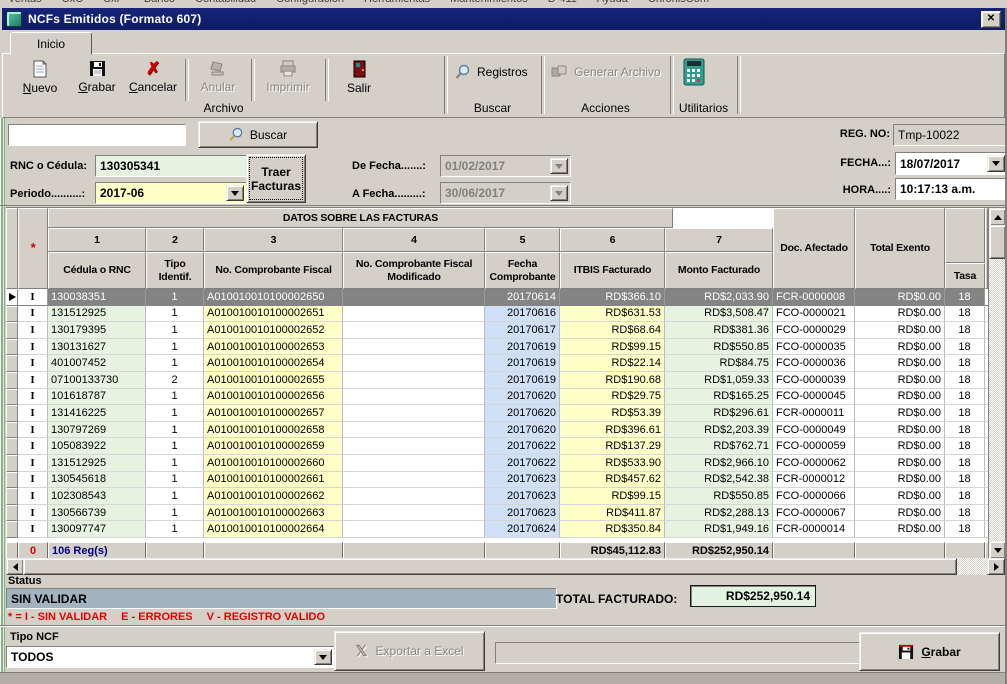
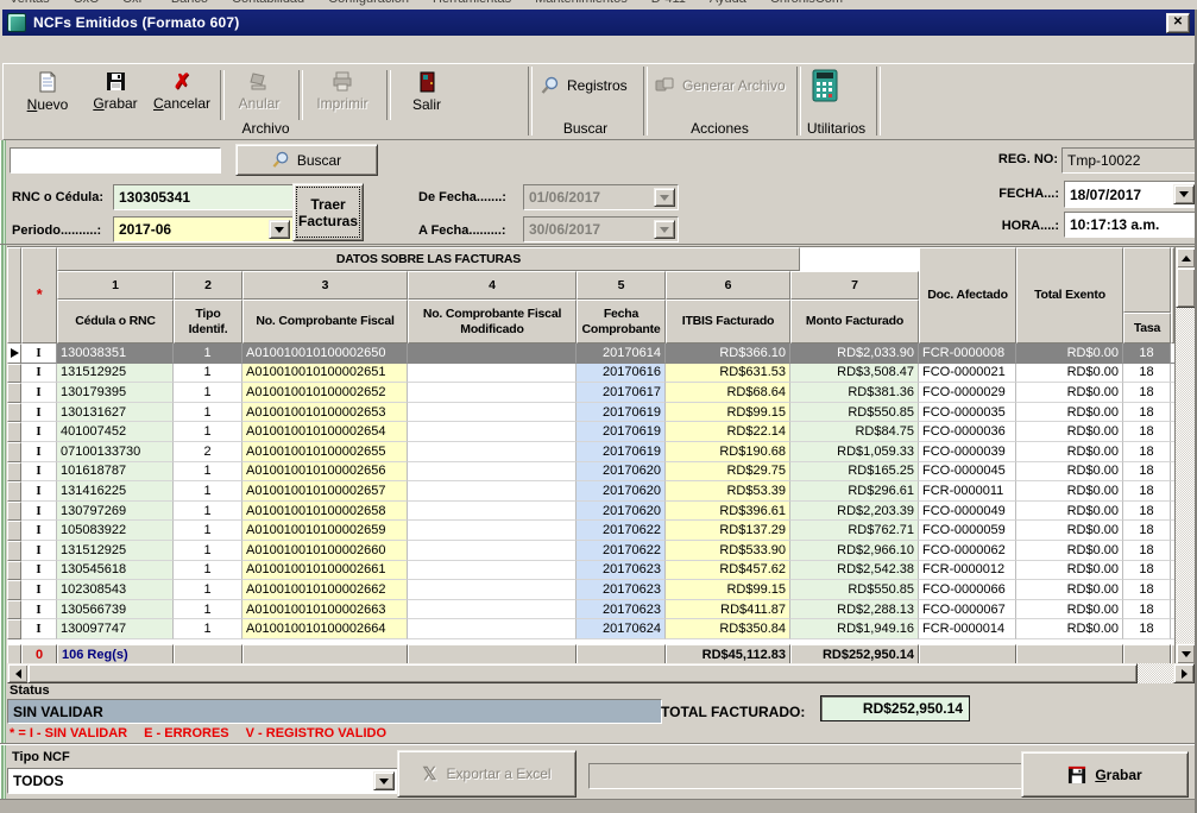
  NCFs Emitidos (Formato 607)
  ✕
- Inicio
  Nuevo
  Grabar
  ✗
  Cancelar
  Anular
  Imprimir
  Salir
  Registros
  Generar Archivo
  Archivo
  Buscar
  Acciones
  Utilitarios
  Buscar
  REG. NO:
  Tmp-10022
  RNC o Cédula:
  130305341
  Periodo..........:
  2017-06
  Traer
  Facturas
  De Fecha.......:
- 01/02/2017
+ 01/06/2017
  A Fecha.........:
  30/06/2017
  FECHA...:
  18/07/2017
  HORA....:
  10:17:13 a.m.
  *
  DATOS SOBRE LAS FACTURAS
  1
  Cédula o RNC
  2
  Tipo Identif.
  3
  No. Comprobante Fiscal
  4
  No. Comprobante Fiscal Modificado
  5
  Fecha Comprobante
  6
  ITBIS Facturado
  7
  Monto Facturado
  Doc. Afectado
  Total Exento
  Tasa
  I
  130038351
  1
  A010010010100002650
  20170614
  RD$366.10
  RD$2,033.90
  FCR-0000008
  RD$0.00
  18
  I
  131512925
  1
  A010010010100002651
  20170616
  RD$631.53
  RD$3,508.47
  FCO-0000021
  RD$0.00
  18
  I
  130179395
  1
  A010010010100002652
  20170617
  RD$68.64
  RD$381.36
  FCO-0000029
  RD$0.00
  18
  I
  130131627
  1
  A010010010100002653
  20170619
  RD$99.15
  RD$550.85
  FCO-0000035
  RD$0.00
  18
  I
  401007452
  1
  A010010010100002654
  20170619
  RD$22.14
  RD$84.75
  FCO-0000036
  RD$0.00
  18
  I
  07100133730
  2
  A010010010100002655
  20170619
  RD$190.68
  RD$1,059.33
  FCO-0000039
  RD$0.00
  18
  I
  101618787
  1
  A010010010100002656
  20170620
  RD$29.75
  RD$165.25
  FCO-0000045
  RD$0.00
  18
  I
  131416225
  1
  A010010010100002657
  20170620
  RD$53.39
  RD$296.61
  FCR-0000011
  RD$0.00
  18
  I
  130797269
  1
  A010010010100002658
  20170620
  RD$396.61
  RD$2,203.39
  FCO-0000049
  RD$0.00
  18
  I
  105083922
  1
  A010010010100002659
  20170622
  RD$137.29
  RD$762.71
  FCO-0000059
  RD$0.00
  18
  I
  131512925
  1
  A010010010100002660
  20170622
  RD$533.90
  RD$2,966.10
  FCO-0000062
  RD$0.00
  18
  I
  130545618
  1
  A010010010100002661
  20170623
  RD$457.62
  RD$2,542.38
  FCR-0000012
  RD$0.00
  18
  I
  102308543
  1
  A010010010100002662
  20170623
  RD$99.15
  RD$550.85
  FCO-0000066
  RD$0.00
  18
  I
  130566739
  1
  A010010010100002663
  20170623
  RD$411.87
  RD$2,288.13
  FCO-0000067
  RD$0.00
  18
  I
  130097747
  1
  A010010010100002664
  20170624
  RD$350.84
  RD$1,949.16
  FCR-0000014
  RD$0.00
  18
  0
  106 Reg(s)
  RD$45,112.83
  RD$252,950.14
  Status
  SIN VALIDAR
  TOTAL FACTURADO:
  RD$252,950.14
  * = I - SIN VALIDAR
  E - ERRORES
  V - REGISTRO VALIDO
  Tipo NCF
  TODOS
  𝕏
  Exportar a Excel
  Grabar
